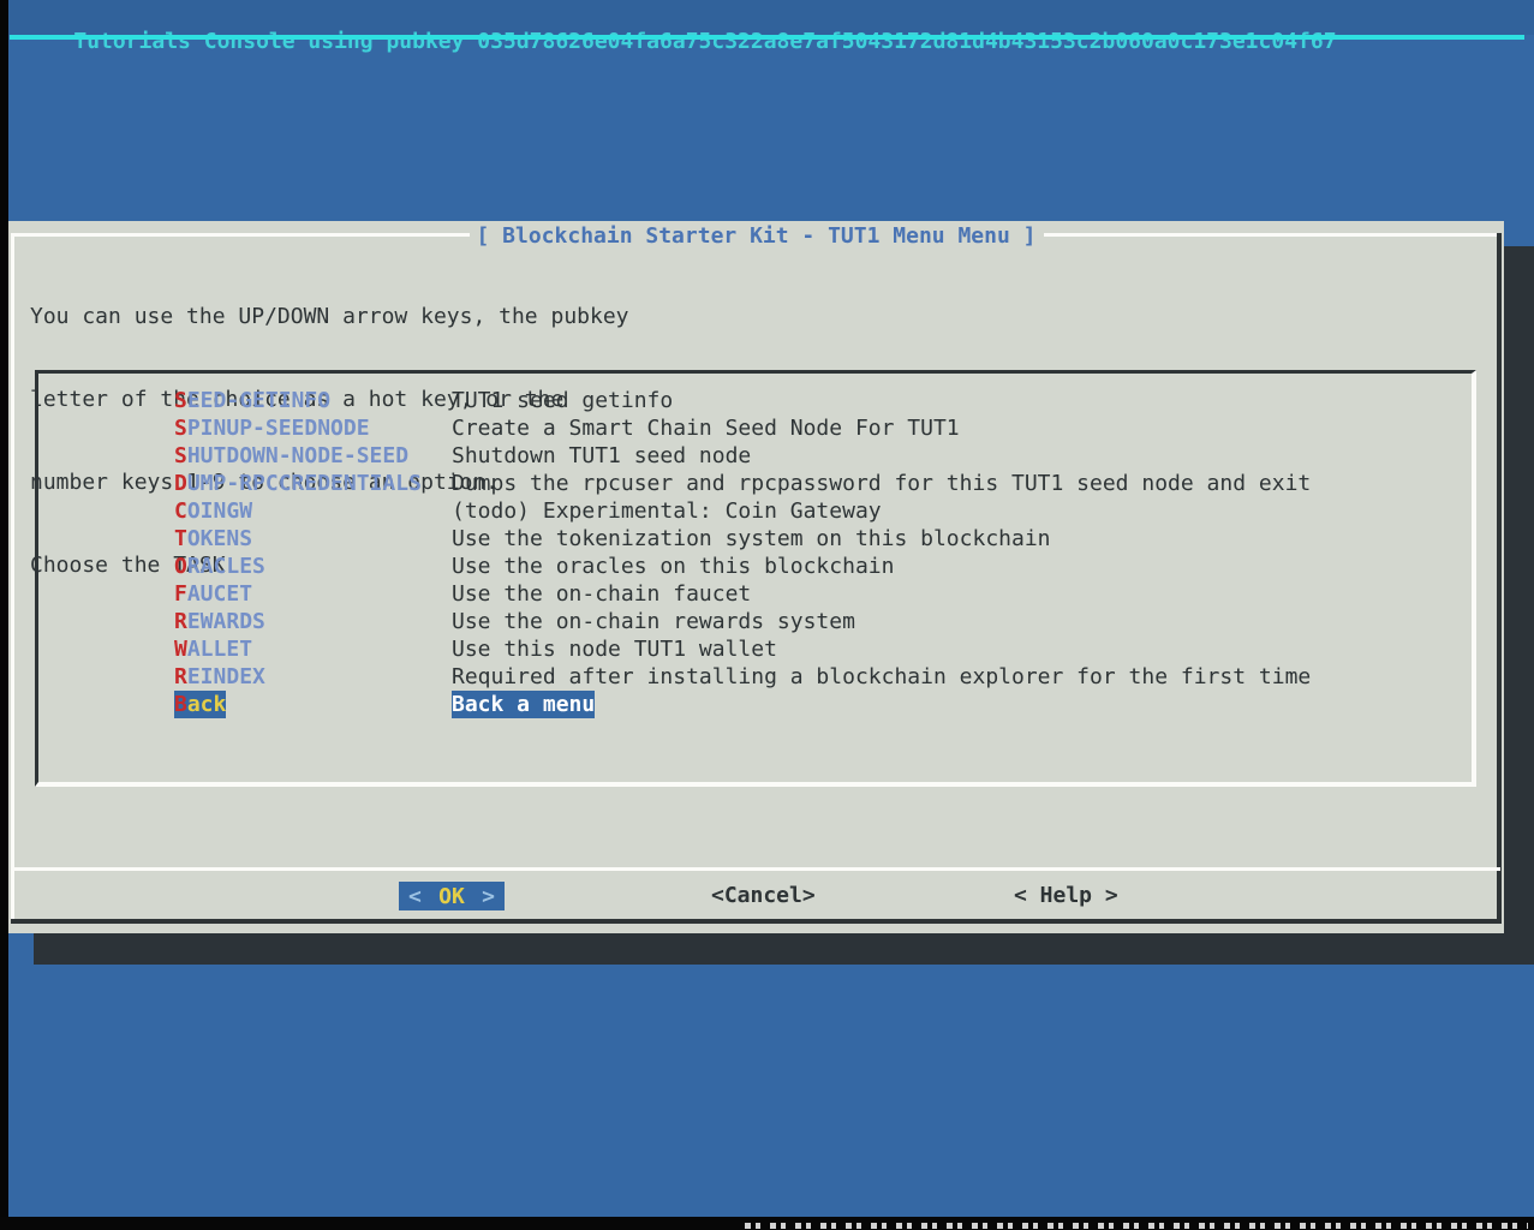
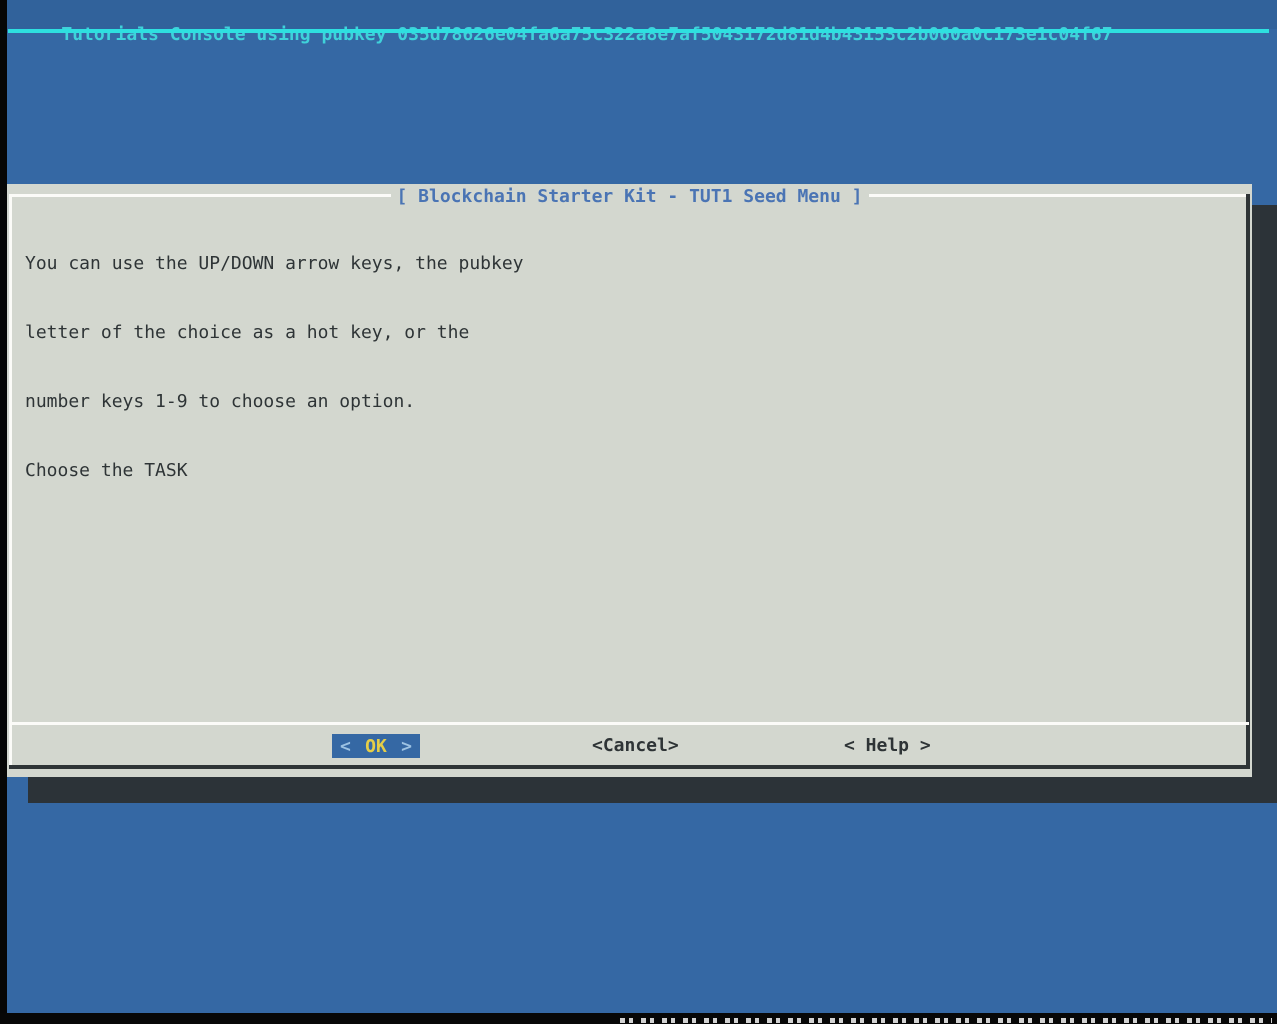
  Tutorials Console using pubkey 035d78626e04fa6a75c322a8e7af5043172d81d4b43153c2b060a0c173e1c04f67
- [ Blockchain Starter Kit - TUT1 Menu Menu ]
+ [ Blockchain Starter Kit - TUT1 Seed Menu ]
  You can use the UP/DOWN arrow keys, the pubkey
  letter of the choice as a hot key, or the
  number keys 1-9 to choose an option.
  Choose the TASK
- SEED-GETINFO
- TUT1 seed getinfo
- SPINUP-SEEDNODE
- Create a Smart Chain Seed Node For TUT1
- SHUTDOWN-NODE-SEED
- Shutdown TUT1 seed node
- DUMP-RPCCREDENTIALS
- Dumps the rpcuser and rpcpassword for this TUT1 seed node and exit
- COINGW
- (todo) Experimental: Coin Gateway
- TOKENS
- Use the tokenization system on this blockchain
- ORACLES
- Use the oracles on this blockchain
- FAUCET
- Use the on-chain faucet
- REWARDS
- Use the on-chain rewards system
- WALLET
- Use this node TUT1 wallet
- REINDEX
- Required after installing a blockchain explorer for the first time
- Back
- Back a menu
  <
  OK
  >
  <Cancel>
  < Help >
